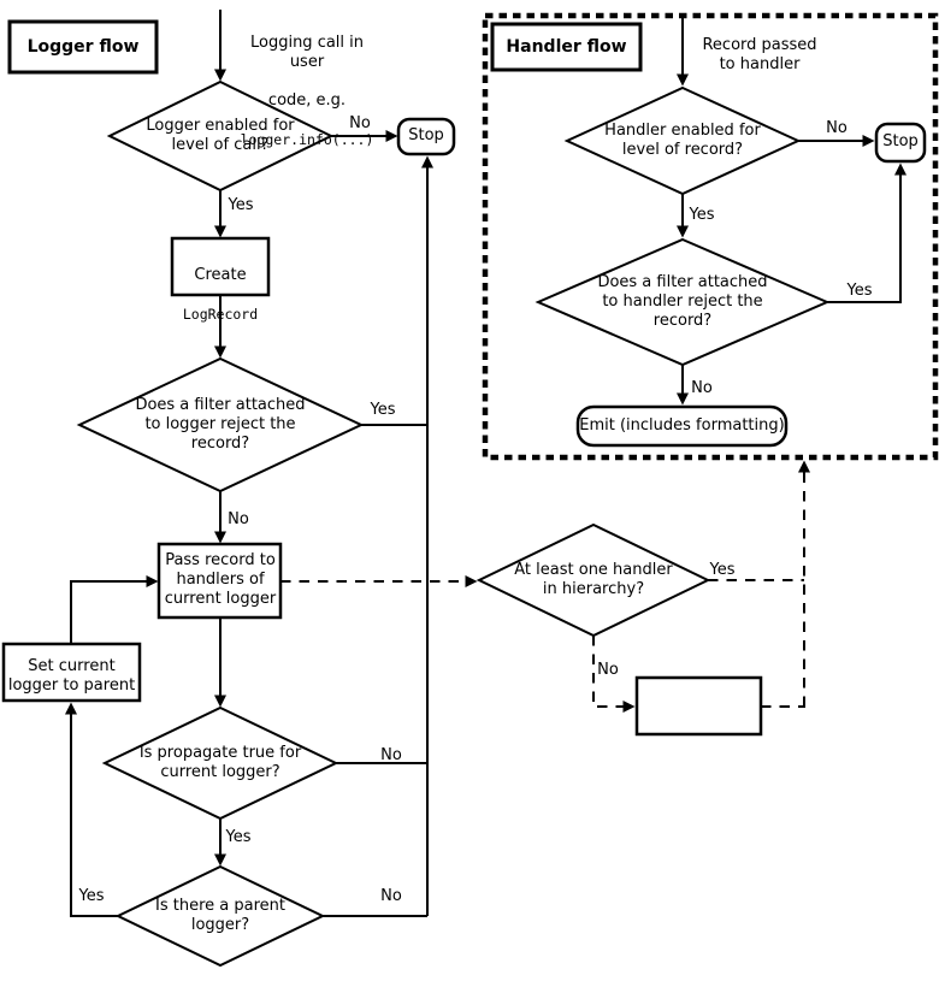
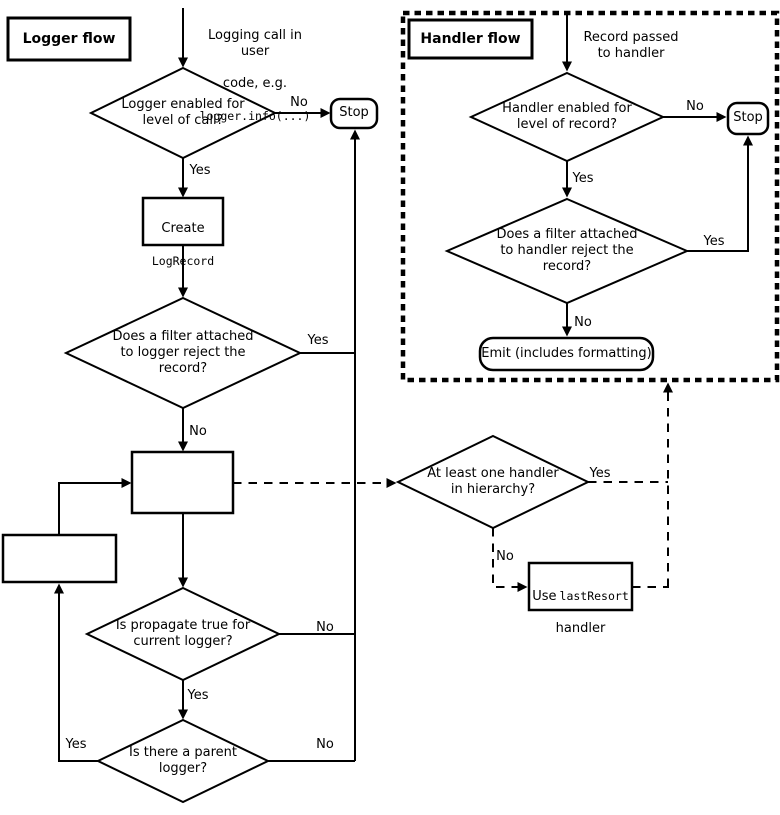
  Logger flow
  Logging call in user
  code, e.g.
  logger.info(...)
  Logger enabled for
  level of call?
  No
  Stop
  Yes
  Create
  LogRecord
  Does a filter attached
  to logger reject the
  record?
  Yes
  No
- Pass record to
- handlers of
- current logger
- Set current
- logger to parent
  Is propagate true for
  current logger?
  No
  Yes
  Is there a parent
  logger?
  No
  Yes
  At least one handler
  in hierarchy?
  Yes
  No
+ Use lastResort
+ handler
  Handler flow
  Record passed
  to handler
  Handler enabled for
  level of record?
  No
  Stop
  Yes
  Does a filter attached
  to handler reject the
  record?
  Yes
  No
  Emit (includes formatting)
